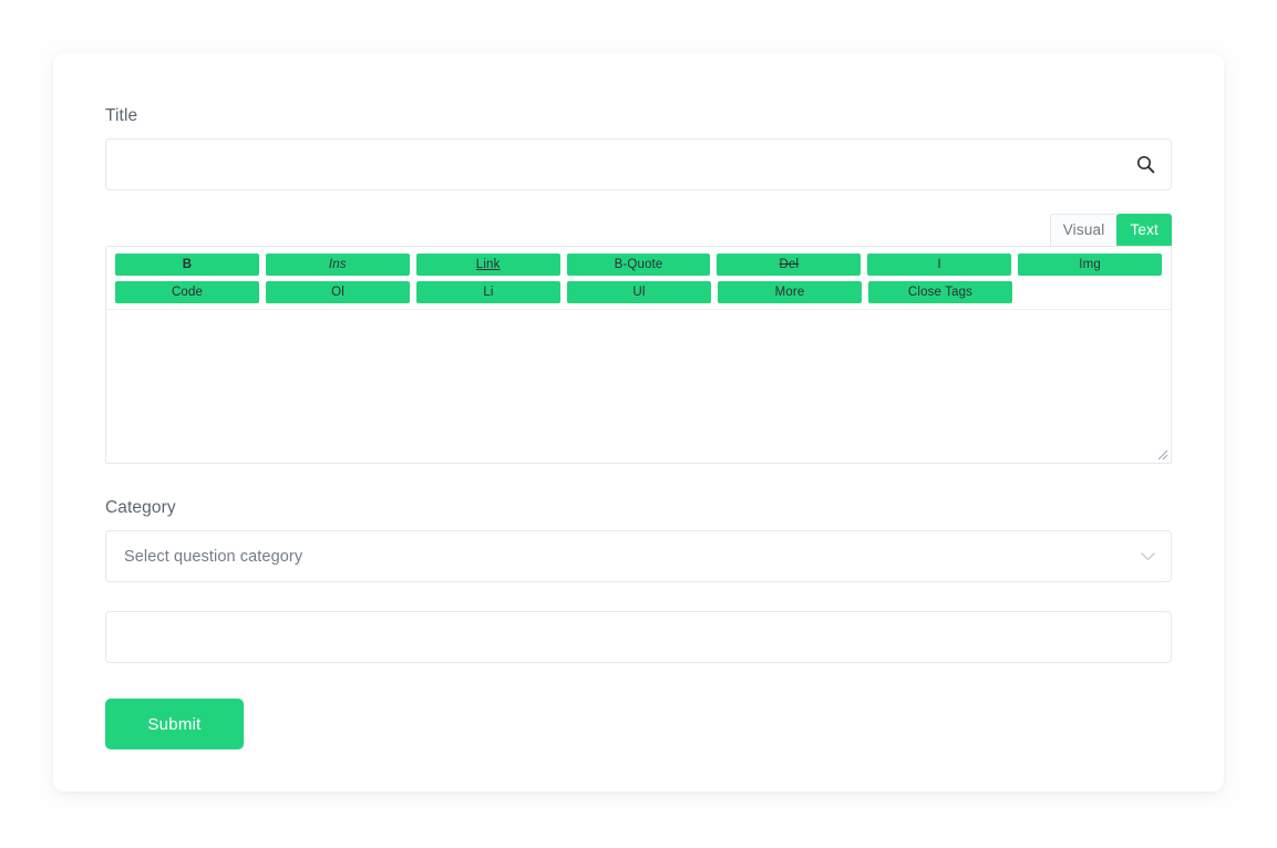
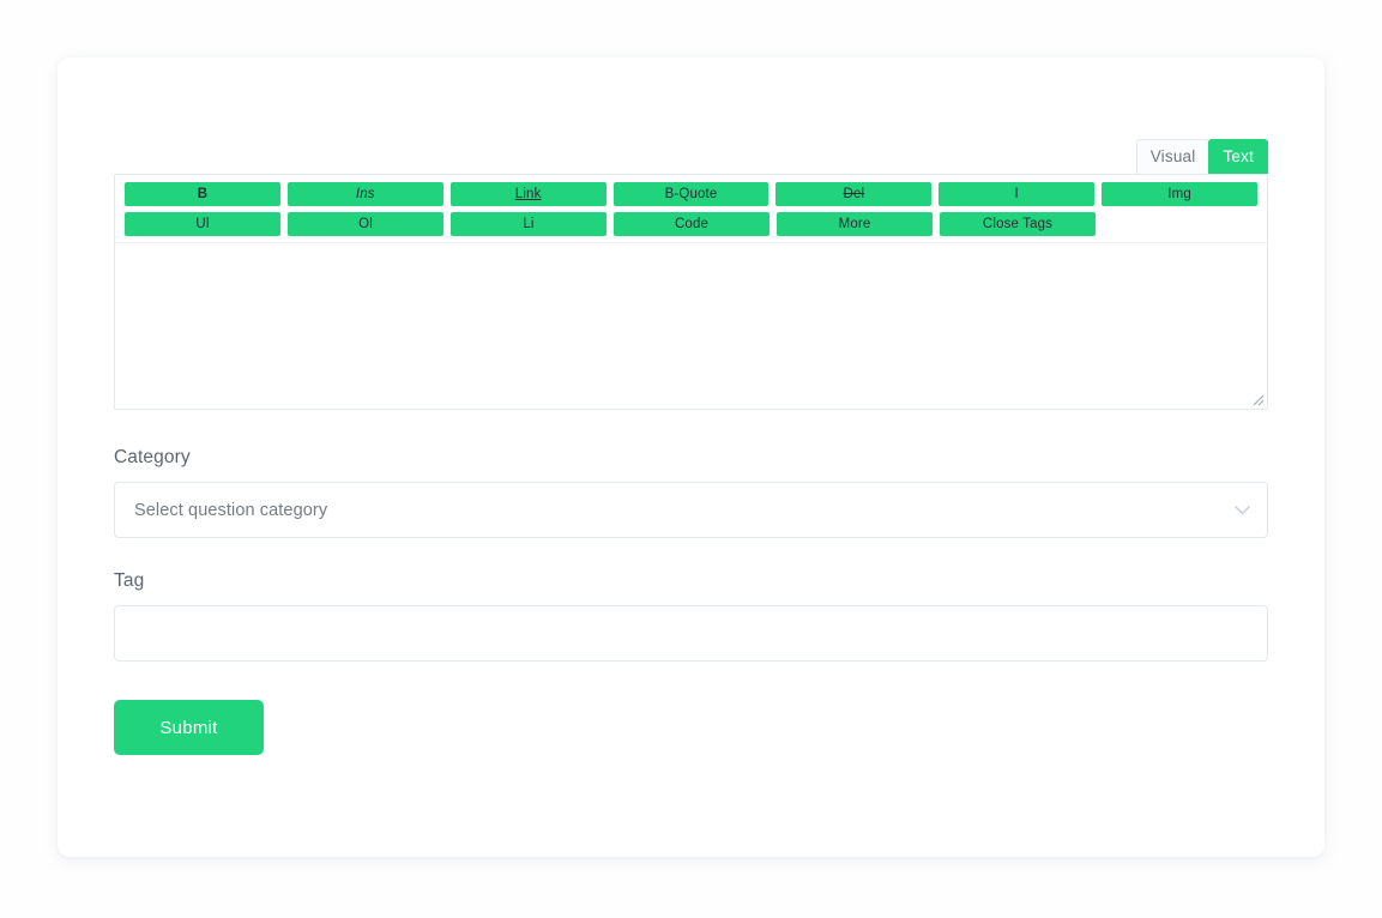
- Title
  Visual
  Text
  B
  Ins
  Link
  B-Quote
  Del
  I
  Img
- Code
+ Ul
  Ol
  Li
- Ul
+ Code
  More
  Close Tags
  Category
  Select question category
+ Tag
  Submit
